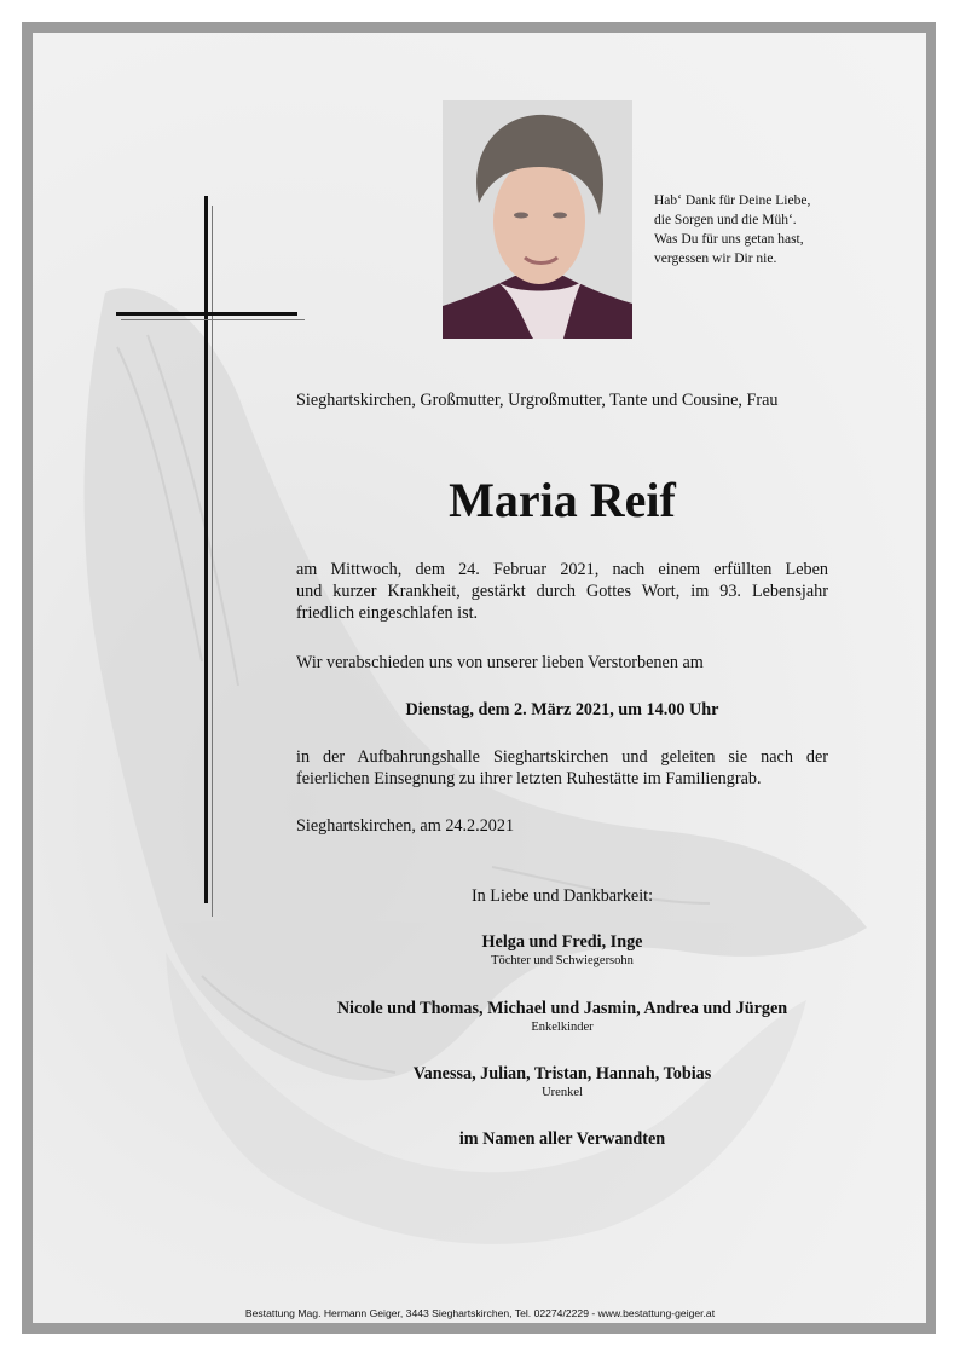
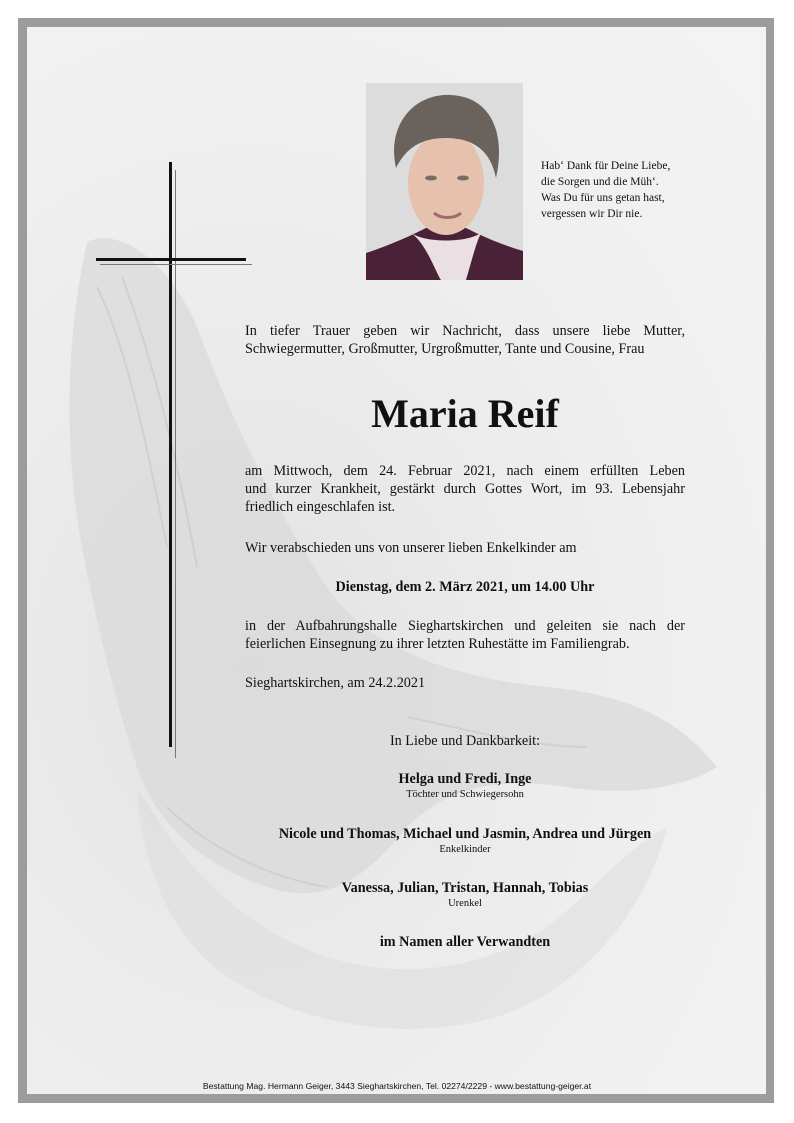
  Hab‘ Dank für Deine Liebe,
  die Sorgen und die Müh‘.
  Was Du für uns getan hast,
  vergessen wir Dir nie.
+ In tiefer Trauer geben wir Nachricht, dass unsere liebe Mutter,
- Sieghartskirchen, Großmutter, Urgroßmutter, Tante und Cousine, Frau
+ Schwiegermutter, Großmutter, Urgroßmutter, Tante und Cousine, Frau
  Maria Reif
  am Mittwoch, dem 24. Februar 2021, nach einem erfüllten Leben
  und kurzer Krankheit, gestärkt durch Gottes Wort, im 93. Lebensjahr
  friedlich eingeschlafen ist.
- Wir verabschieden uns von unserer lieben Verstorbenen am
+ Wir verabschieden uns von unserer lieben Enkelkinder am
  Dienstag, dem 2. März 2021, um 14.00 Uhr
  in der Aufbahrungshalle Sieghartskirchen und geleiten sie nach der
  feierlichen Einsegnung zu ihrer letzten Ruhestätte im Familiengrab.
  Sieghartskirchen, am 24.2.2021
  In Liebe und Dankbarkeit:
  Helga und Fredi, Inge
  Töchter und Schwiegersohn
  Nicole und Thomas, Michael und Jasmin, Andrea und Jürgen
  Enkelkinder
  Vanessa, Julian, Tristan, Hannah, Tobias
  Urenkel
  im Namen aller Verwandten
  Bestattung Mag. Hermann Geiger, 3443 Sieghartskirchen, Tel. 02274/2229 - www.bestattung-geiger.at
